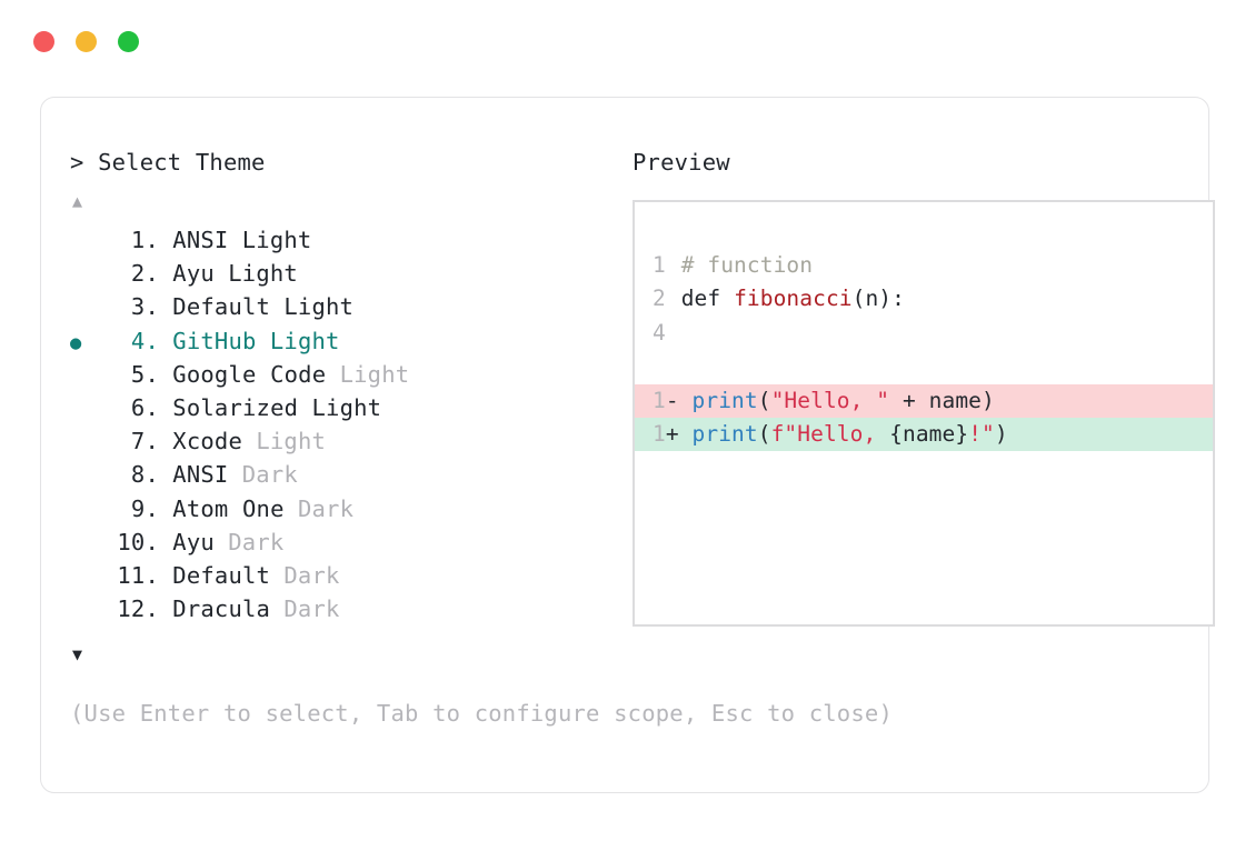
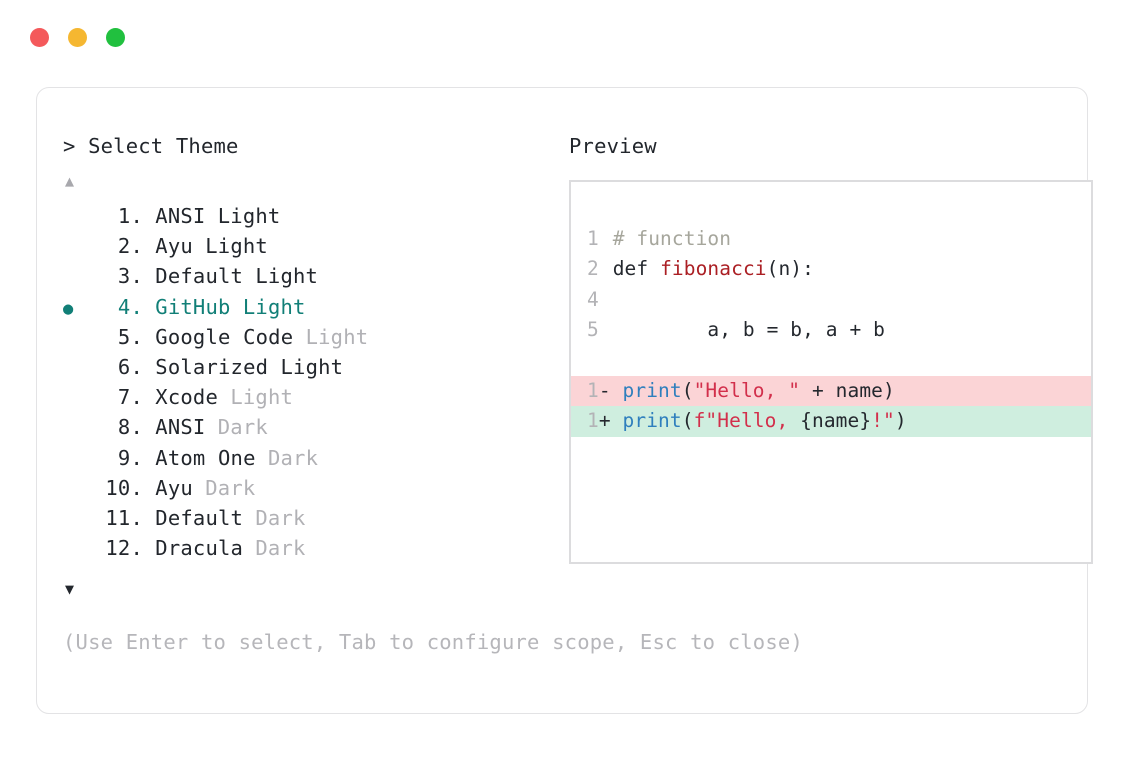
  > Select Theme
  ▲
  1.
  ANSI
  Light
  2.
  Ayu
  Light
  3.
  Default
  Light
  ●
  4.
  GitHub
  Light
  5.
  Google Code
  Light
  6.
  Solarized
  Light
  7.
  Xcode
  Light
  8.
  ANSI
  Dark
  9.
  Atom One
  Dark
  10.
  Ayu
  Dark
  11.
  Default
  Dark
  12.
  Dracula
  Dark
  ▼
  (Use Enter to select, Tab to configure scope, Esc to close)
  Preview
  1
  # function
  2
  def fibonacci(n):
  4
+ 5
+ a, b = b, a + b
  1
  -
  print("Hello, " + name)
  1
  +
  print(f"Hello, {name}!")
